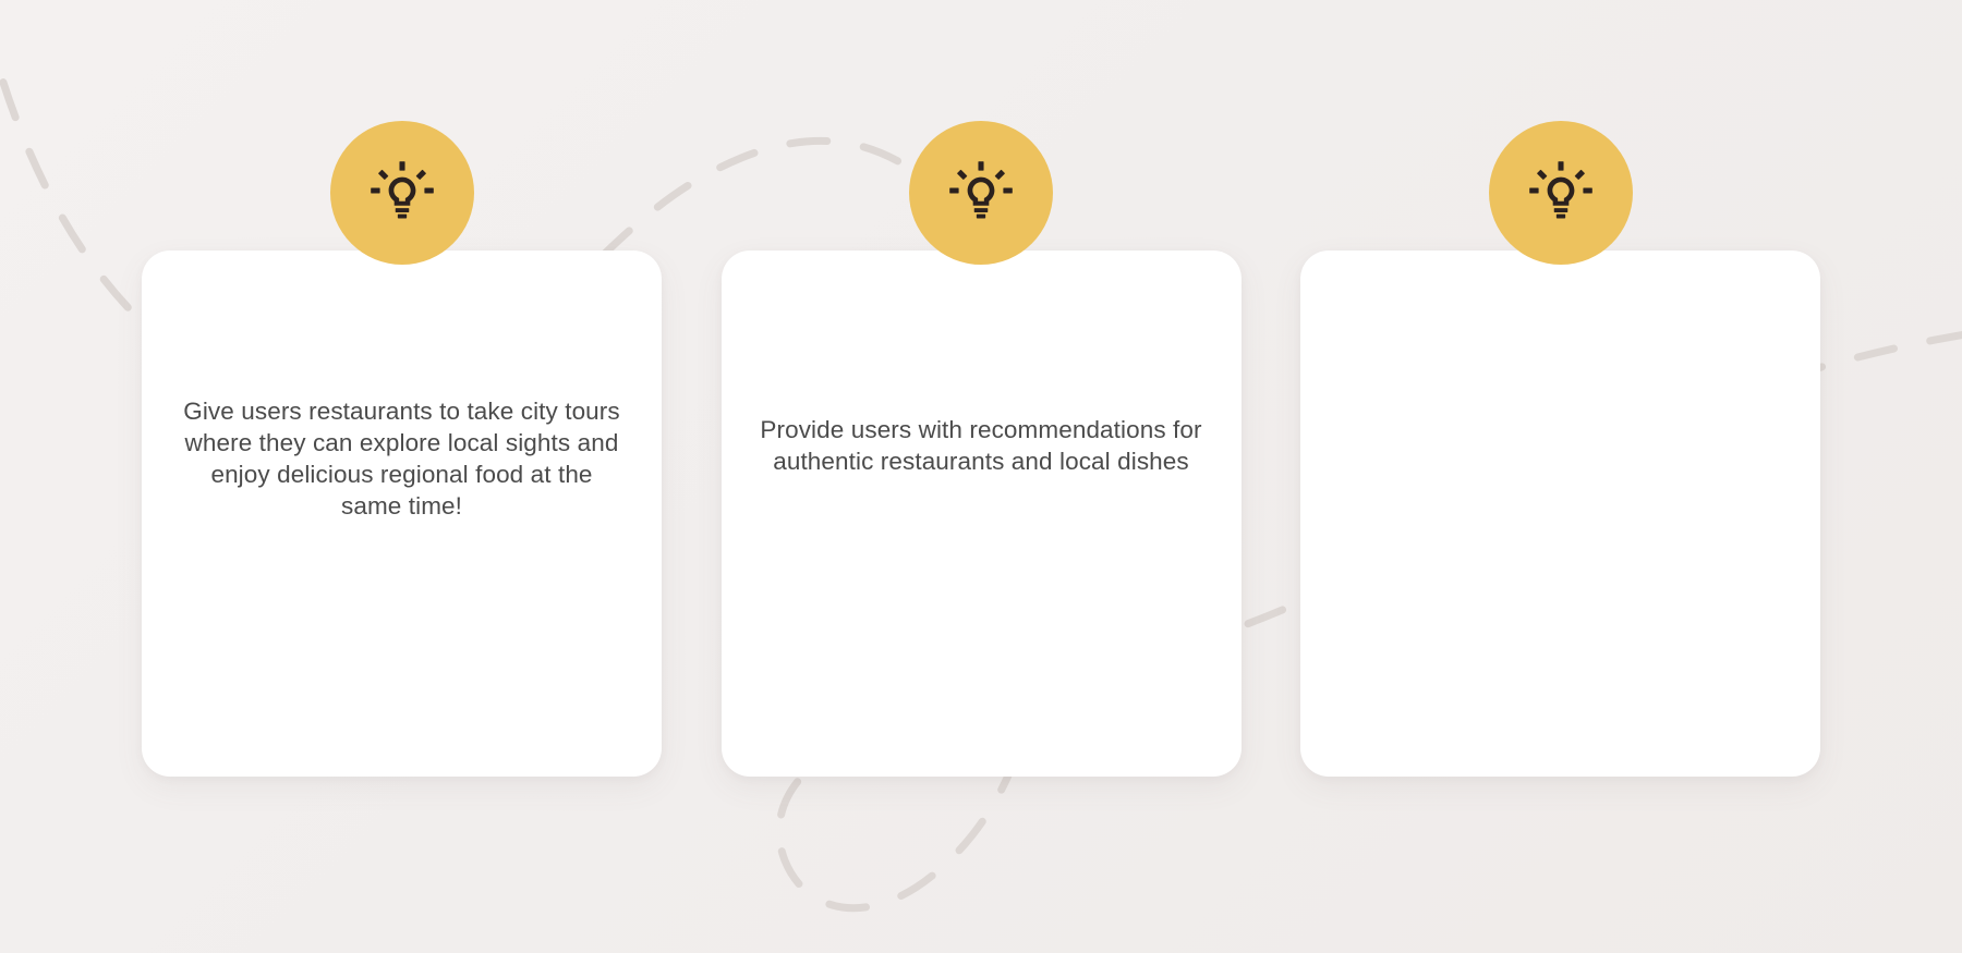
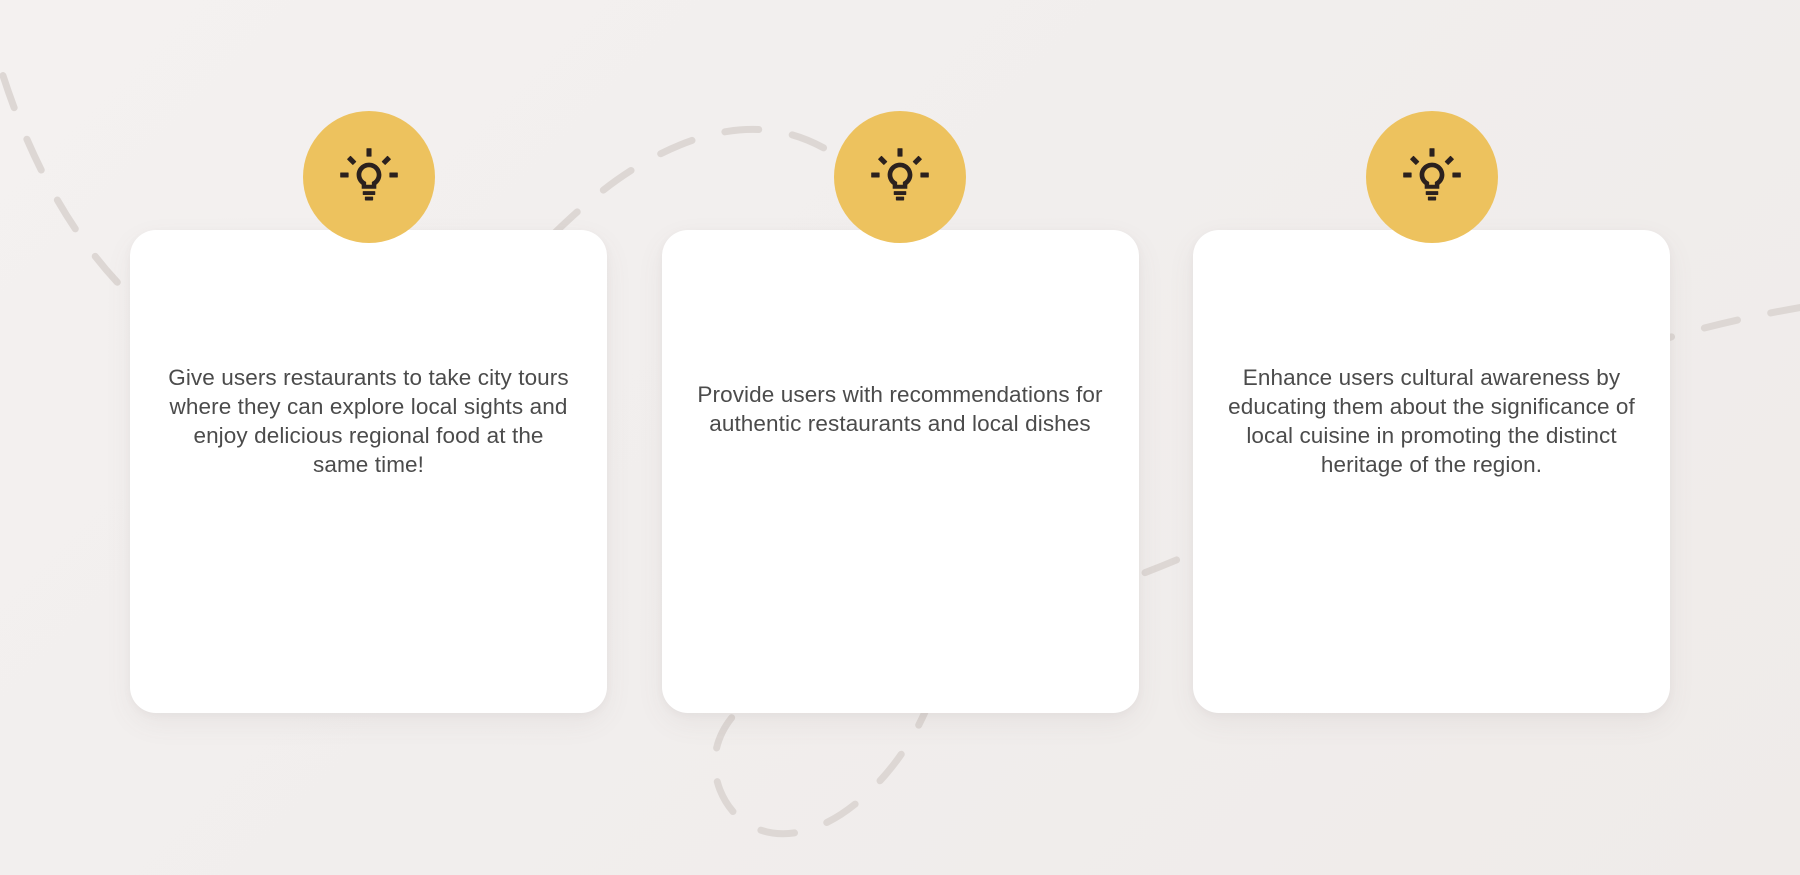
  Give users restaurants to take city tours where they can explore local sights and enjoy delicious regional food at the same time!
  Provide users with recommendations for authentic restaurants and local dishes
+ Enhance users cultural awareness by educating them about the significance of local cuisine in promoting the distinct heritage of the region.
